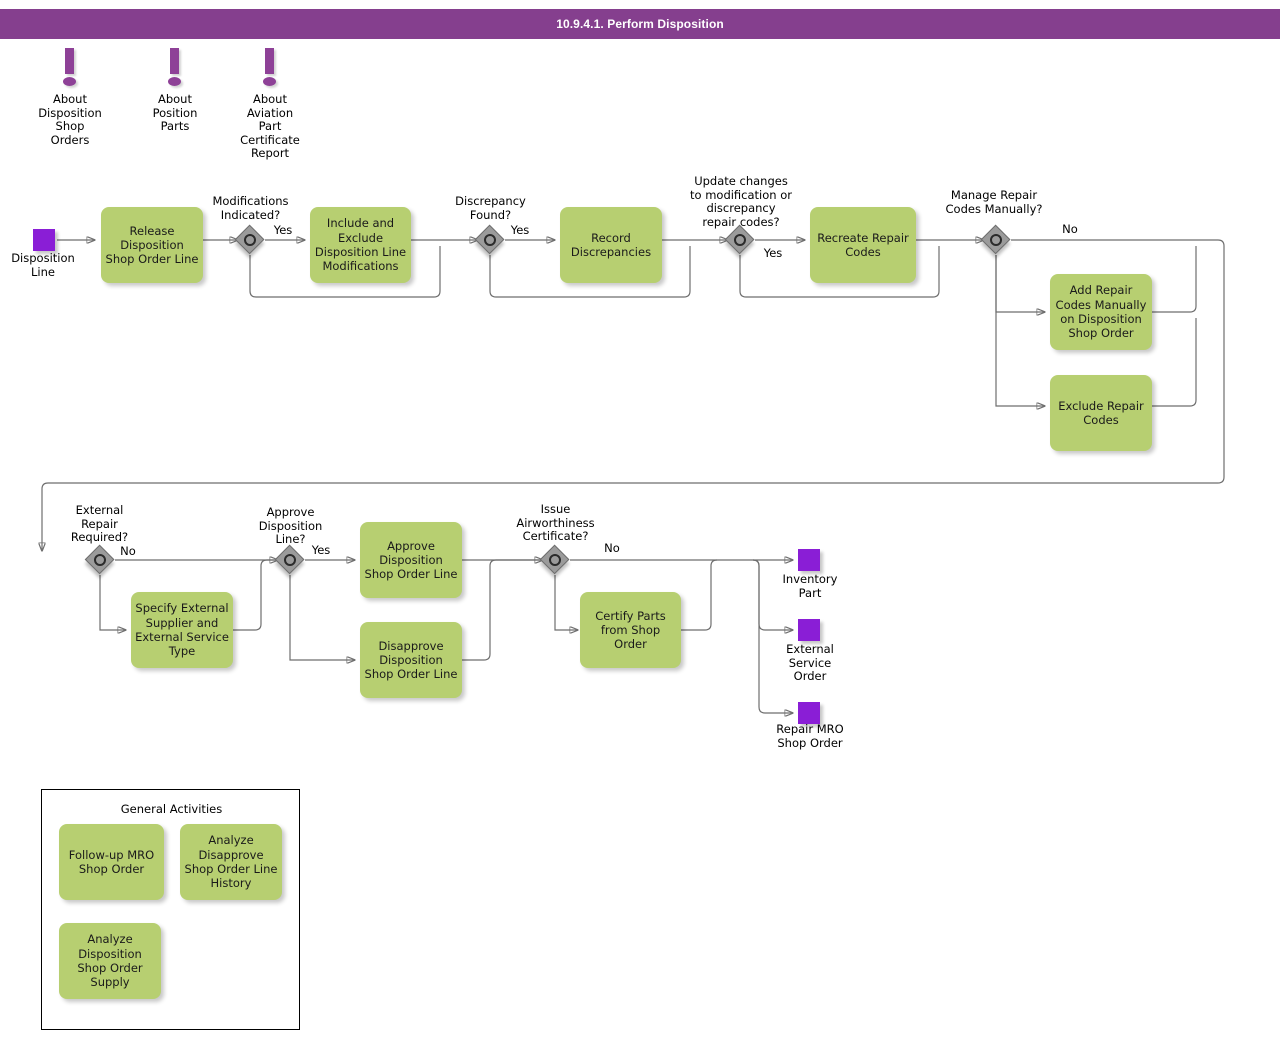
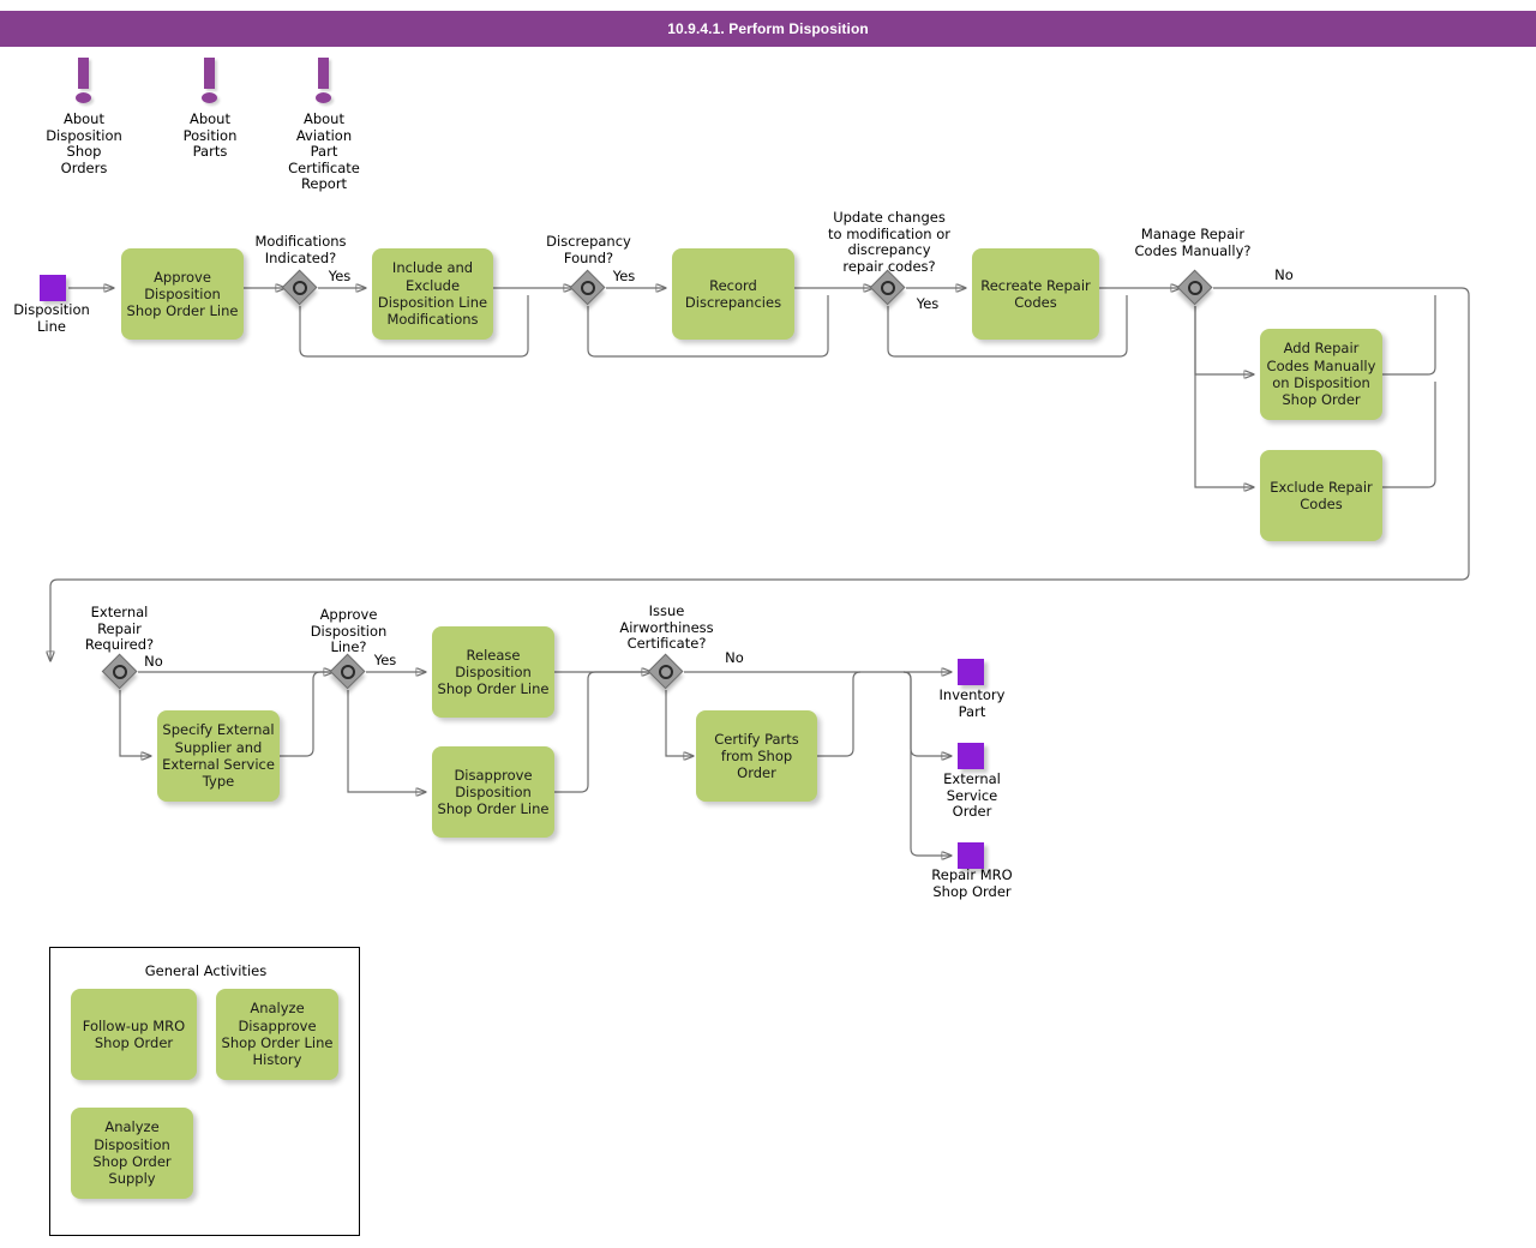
  10.9.4.1. Perform Disposition
  About
  Disposition
  Shop
  Orders
  About
  Position
  Parts
  About
  Aviation
  Part
  Certificate
  Report
  Disposition
  Line
- Release Disposition Shop Order Line
+ Approve Disposition Shop Order Line
  Modifications
  Indicated?
  Yes
  Include and Exclude Disposition Line Modifications
  Discrepancy
  Found?
  Yes
  Record Discrepancies
  Update changes
  to modification or
  discrepancy
  repair codes?
  Yes
  Recreate Repair Codes
  Manage Repair
  Codes Manually?
  No
  Add Repair Codes Manually on Disposition Shop Order
  Exclude Repair Codes
  External
  Repair
  Required?
  No
  Specify External Supplier and External Service Type
  Approve
  Disposition
  Line?
  Yes
- Approve Disposition Shop Order Line
+ Release Disposition Shop Order Line
  Disapprove Disposition Shop Order Line
  Issue
  Airworthiness
  Certificate?
  No
  Certify Parts from Shop Order
  Inventory
  Part
  External
  Service
  Order
  Repair MRO
  Shop Order
  General Activities
  Follow-up MRO Shop Order
  Analyze Disapprove Shop Order Line History
  Analyze Disposition Shop Order Supply
